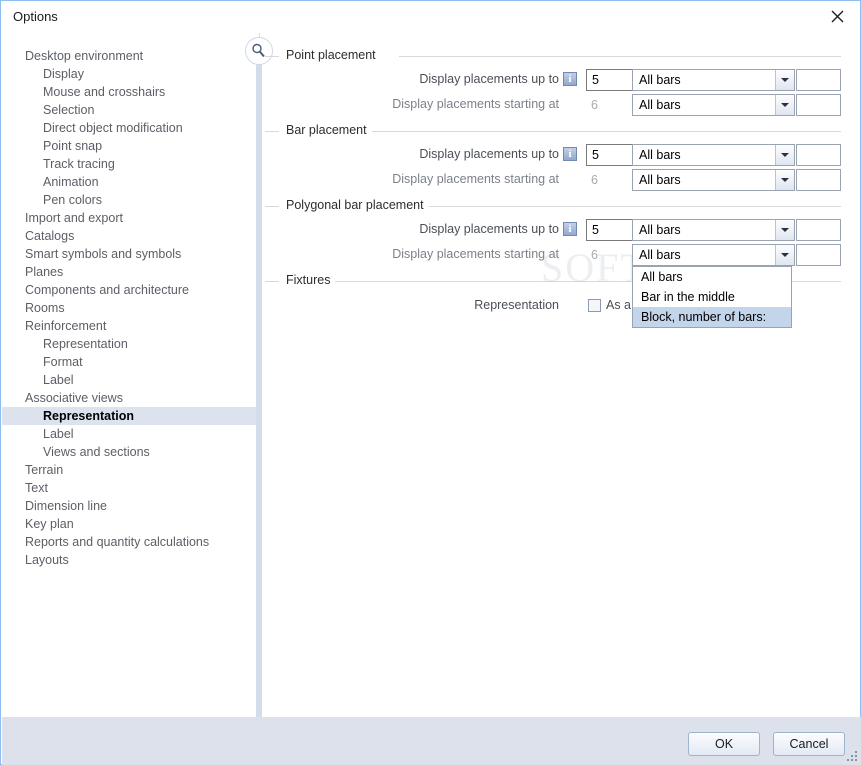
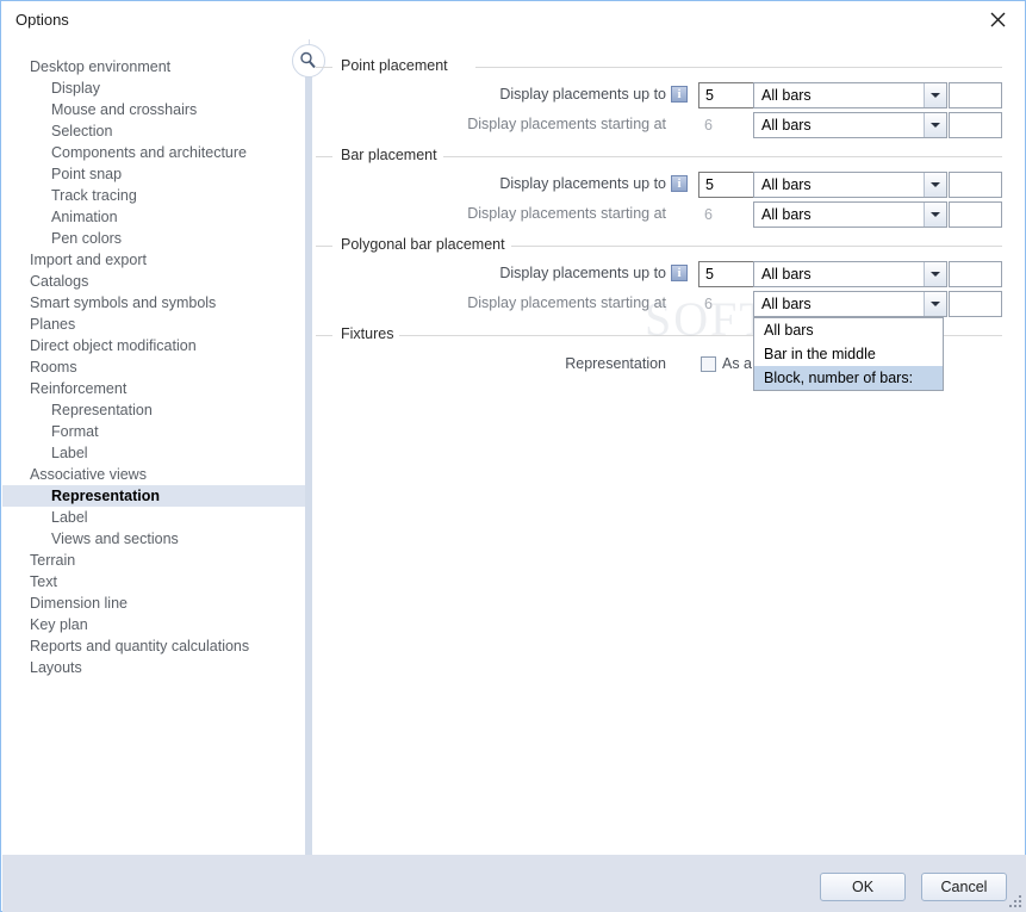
  Options
  Desktop environment
  Display
  Mouse and crosshairs
  Selection
- Direct object modification
+ Components and architecture
  Point snap
  Track tracing
  Animation
  Pen colors
  Import and export
  Catalogs
  Smart symbols and symbols
  Planes
- Components and architecture
+ Direct object modification
  Rooms
  Reinforcement
  Representation
  Format
  Label
  Associative views
  Representation
  Label
  Views and sections
  Terrain
  Text
  Dimension line
  Key plan
  Reports and quantity calculations
  Layouts
  Point placement
  Display placements up to
  5
  All bars
  Display placements starting at
  6
  All bars
  Bar placement
  Display placements up to
  5
  All bars
  Display placements starting at
  6
  All bars
  Polygonal bar placement
  Display placements up to
  5
  All bars
  Display placements starting at
  6
  All bars
  Fixtures
  Representation
  As a
  All bars
  Bar in the middle
  Block, number of bars:
  OK
  Cancel
